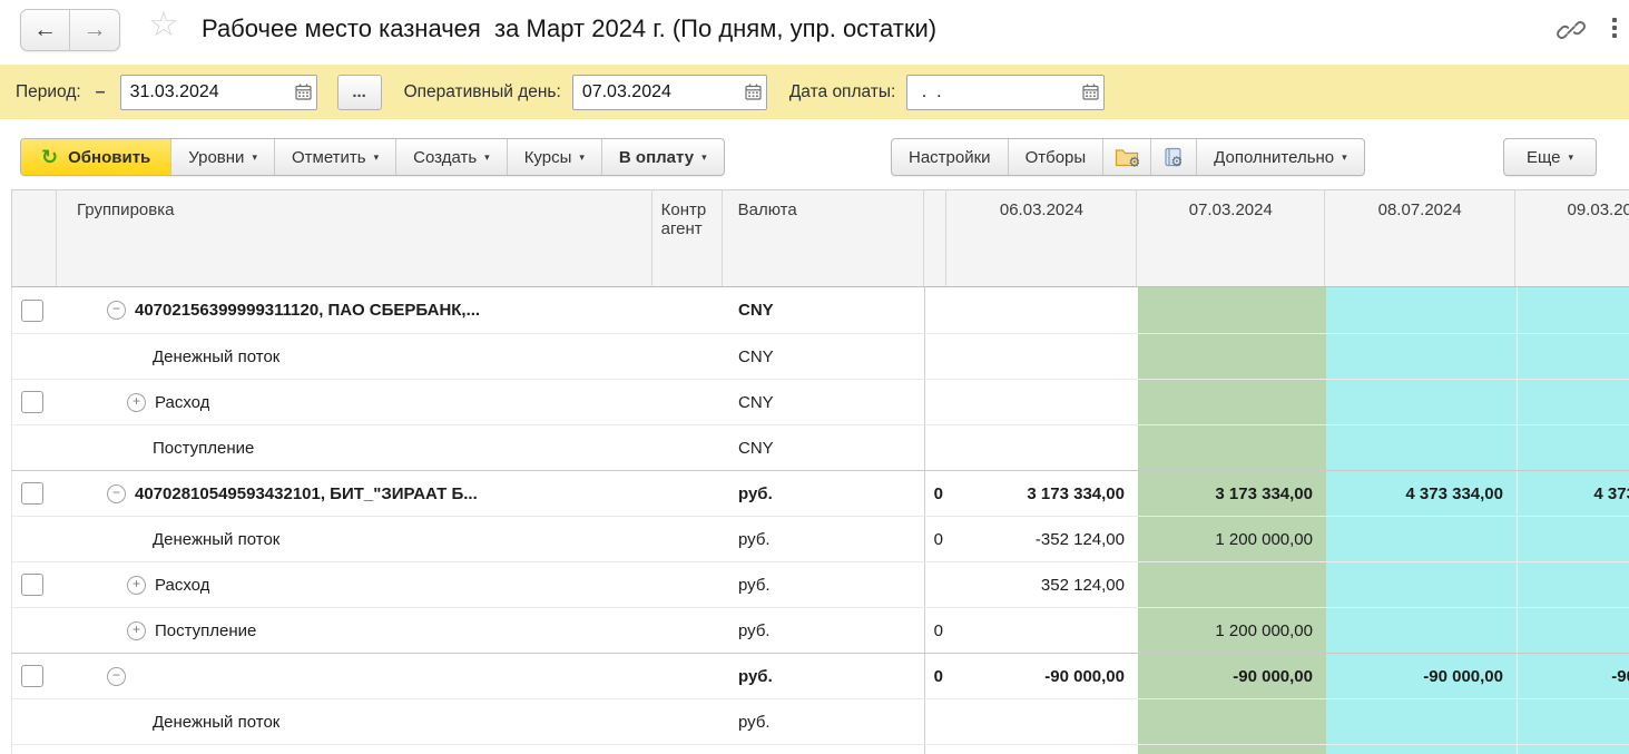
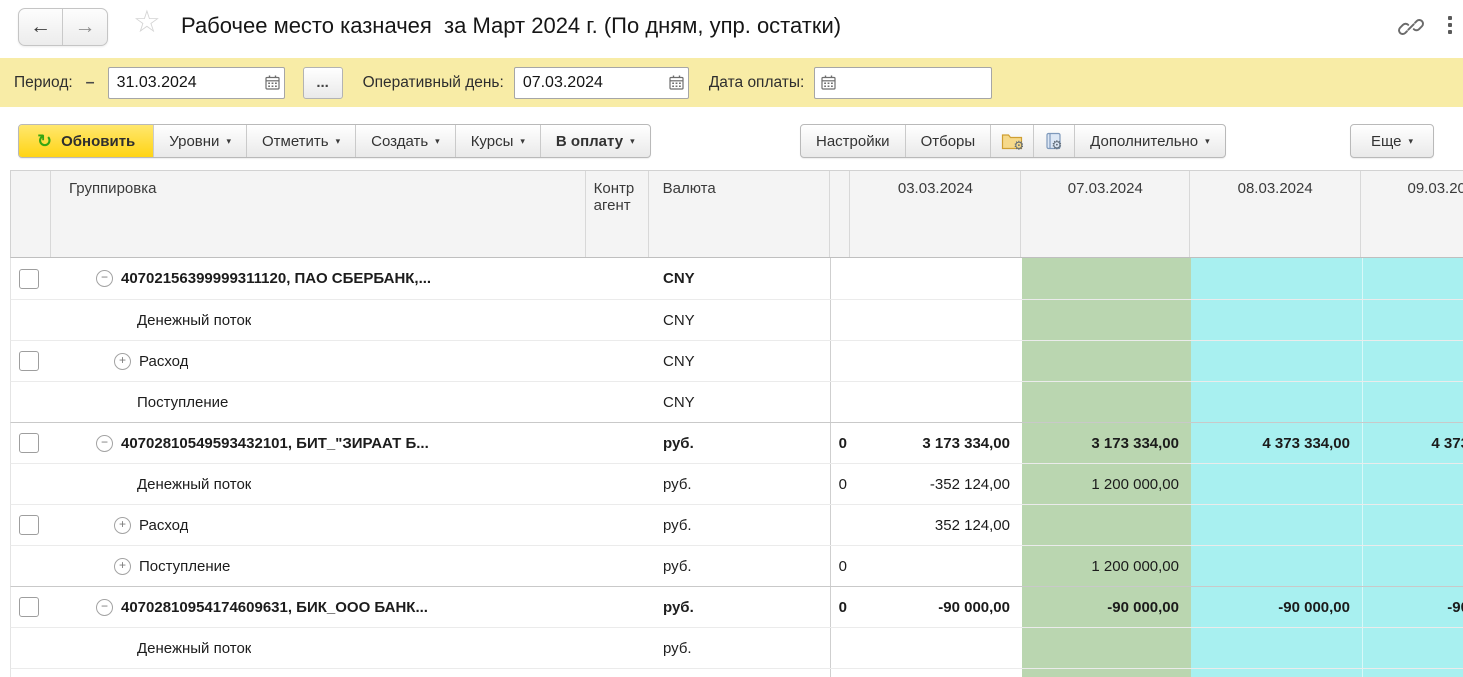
  ←
  →
  ☆
  Рабочее место казначея за Март 2024 г. (По дням, упр. остатки)
  Период:
  –
  31.03.2024
  ...
  Оперативный день:
  07.03.2024
  Дата оплаты:
- . .
  ↻
  Обновить
  Уровни
  ▾
  Отметить
  ▾
  Создать
  ▾
  Курсы
  ▾
  В оплату
  ▾
  Настройки
  Отборы
  ⚙
  ⚙
  Дополнительно
  ▾
  Еще
  ▾
  Группировка
  Контр агент
  Валюта
- 06.03.2024
+ 03.03.2024
  07.03.2024
- 08.07.2024
+ 08.03.2024
  09.03.20
  −
  40702156399999311120, ПАО СБЕРБАНК,...
  CNY
  Денежный поток
  CNY
  +
  Расход
  CNY
  Поступление
  CNY
  −
  40702810549593432101, БИТ_"ЗИРААТ Б...
  руб.
  0
  3 173 334,00
  3 173 334,00
  4 373 334,00
  Денежный поток
  руб.
  0
  -352 124,00
  1 200 000,00
  +
  Расход
  руб.
  352 124,00
  +
  Поступление
  руб.
  0
  1 200 000,00
  −
+ 40702810954174609631, БИК_ООО БАНК...
  руб.
  0
  -90 000,00
  -90 000,00
  -90 000,00
  Денежный поток
  руб.
